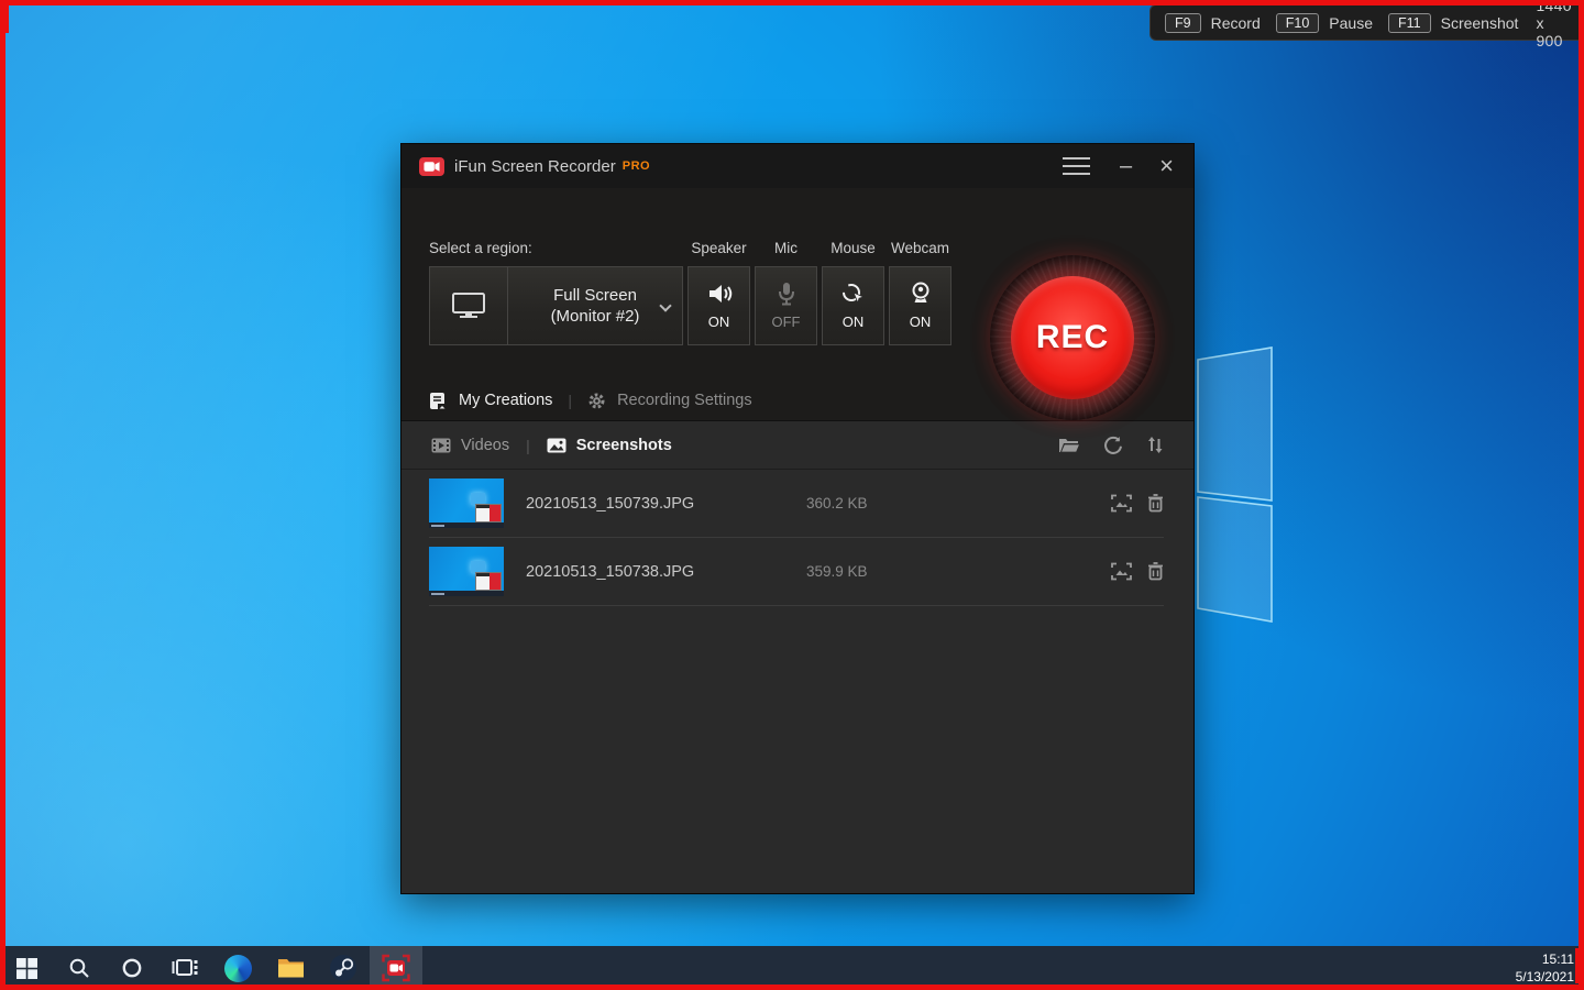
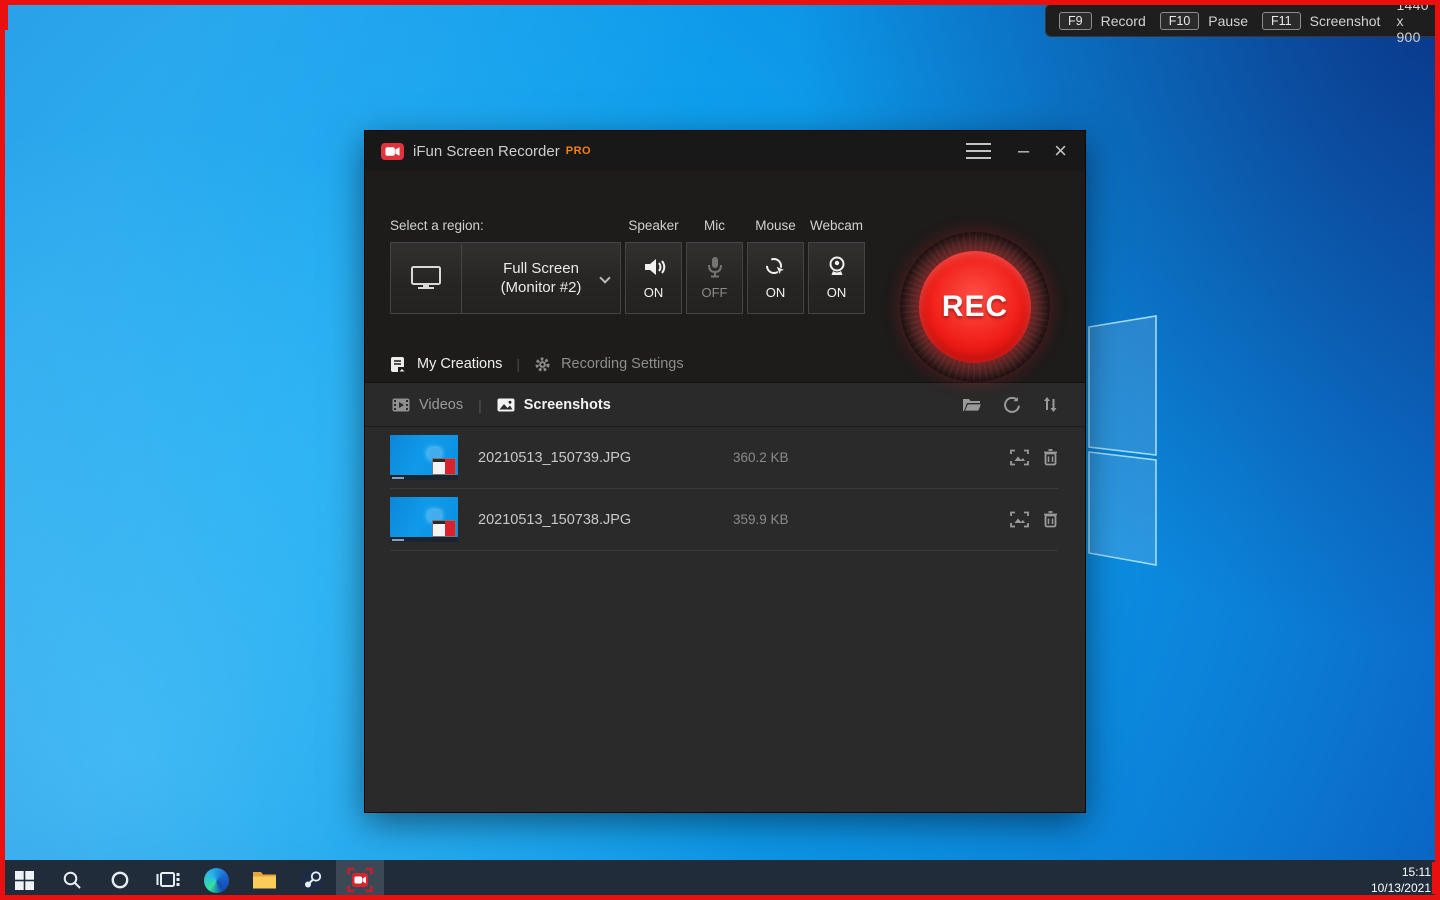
  F9
  Record
  F10
  Pause
  F11
  Screenshot
  1440 x 900
  iFun Screen Recorder
  PRO
  –
  ×
  Select a region:
  Full Screen
  (Monitor #2)
  Speaker
  ON
  Mic
  OFF
  Mouse
  ON
  Webcam
  ON
  REC
  My Creations
  |
  Recording Settings
  Videos
  |
  Screenshots
  20210513_150739.JPG
  360.2 KB
  20210513_150738.JPG
  359.9 KB
  15:11
- 5/13/2021
+ 10/13/2021
